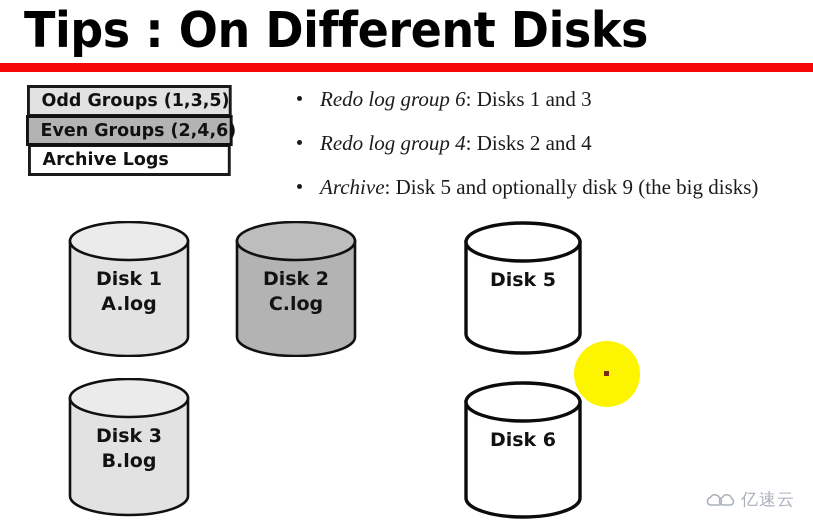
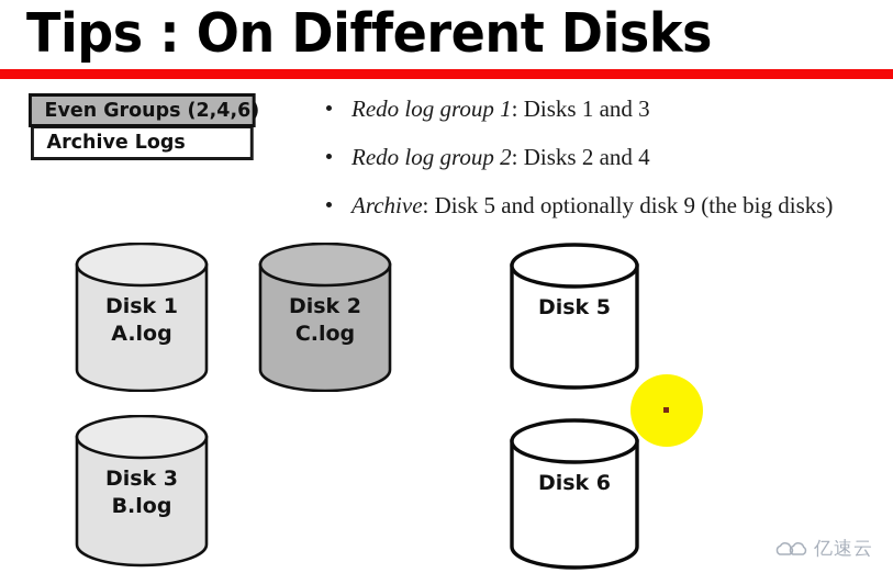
  Tips : On Different Disks
- Odd Groups (1,3,5)
  Even Groups (2,4,6)
  Archive Logs
- Redo log group 6: Disks 1 and 3
+ Redo log group 1: Disks 1 and 3
- Redo log group 4: Disks 2 and 4
+ Redo log group 2: Disks 2 and 4
  Archive: Disk 5 and optionally disk 9 (the big disks)
  Disk 1
  A.log
  Disk 2
  C.log
  Disk 5
  Disk 3
  B.log
  Disk 6
  亿速云
